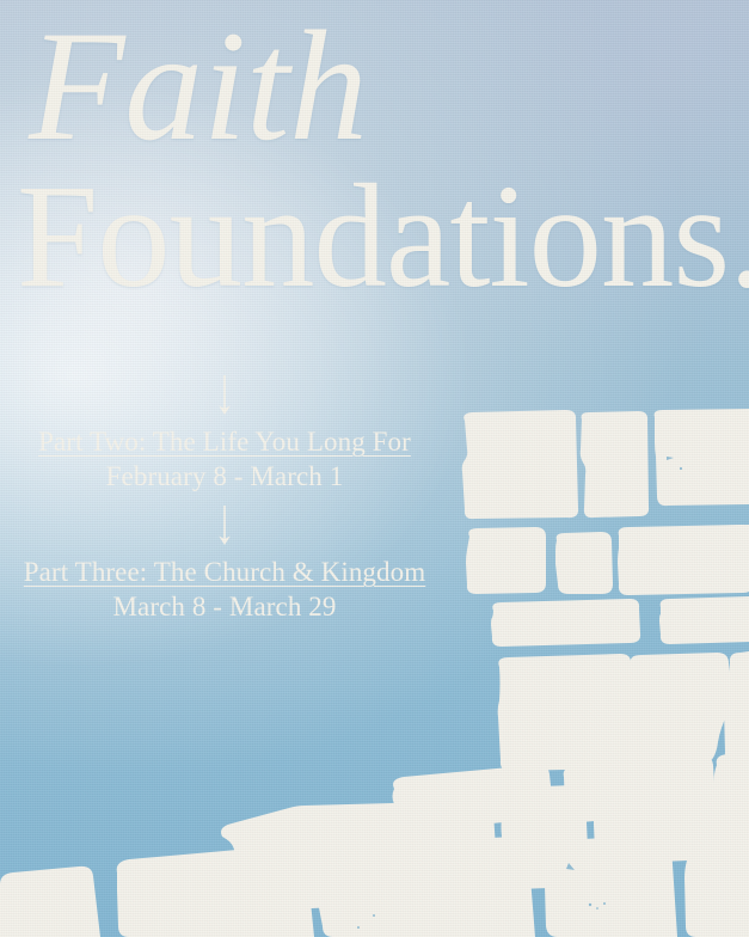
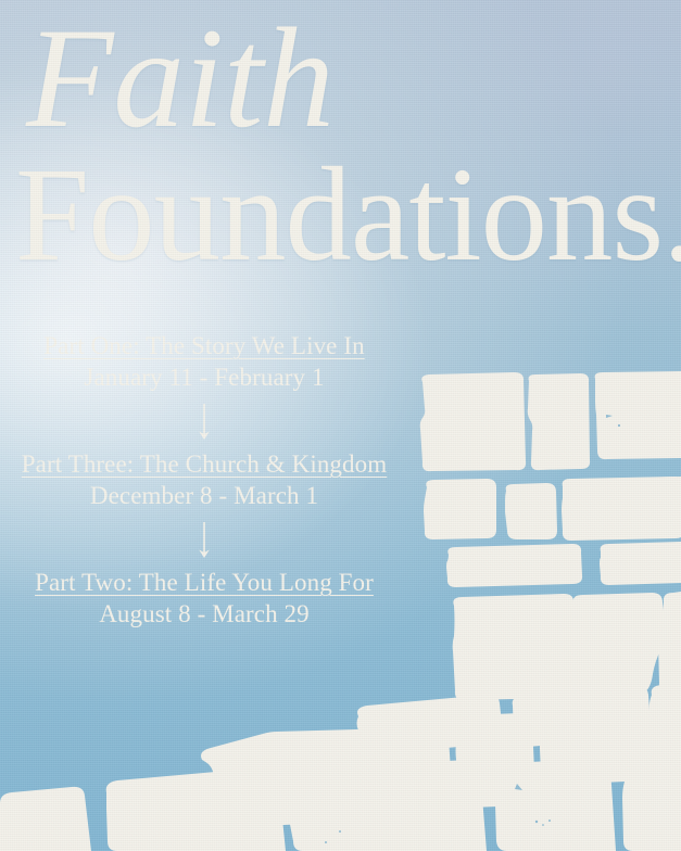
  Faith
  Foundations.
+ Part One: The Story We Live In
+ January 11 - February 1
- Part Two: The Life You Long For
+ Part Three: The Church & Kingdom
- February 8 - March 1
+ December 8 - March 1
- Part Three: The Church & Kingdom
+ Part Two: The Life You Long For
- March 8 - March 29
+ August 8 - March 29
